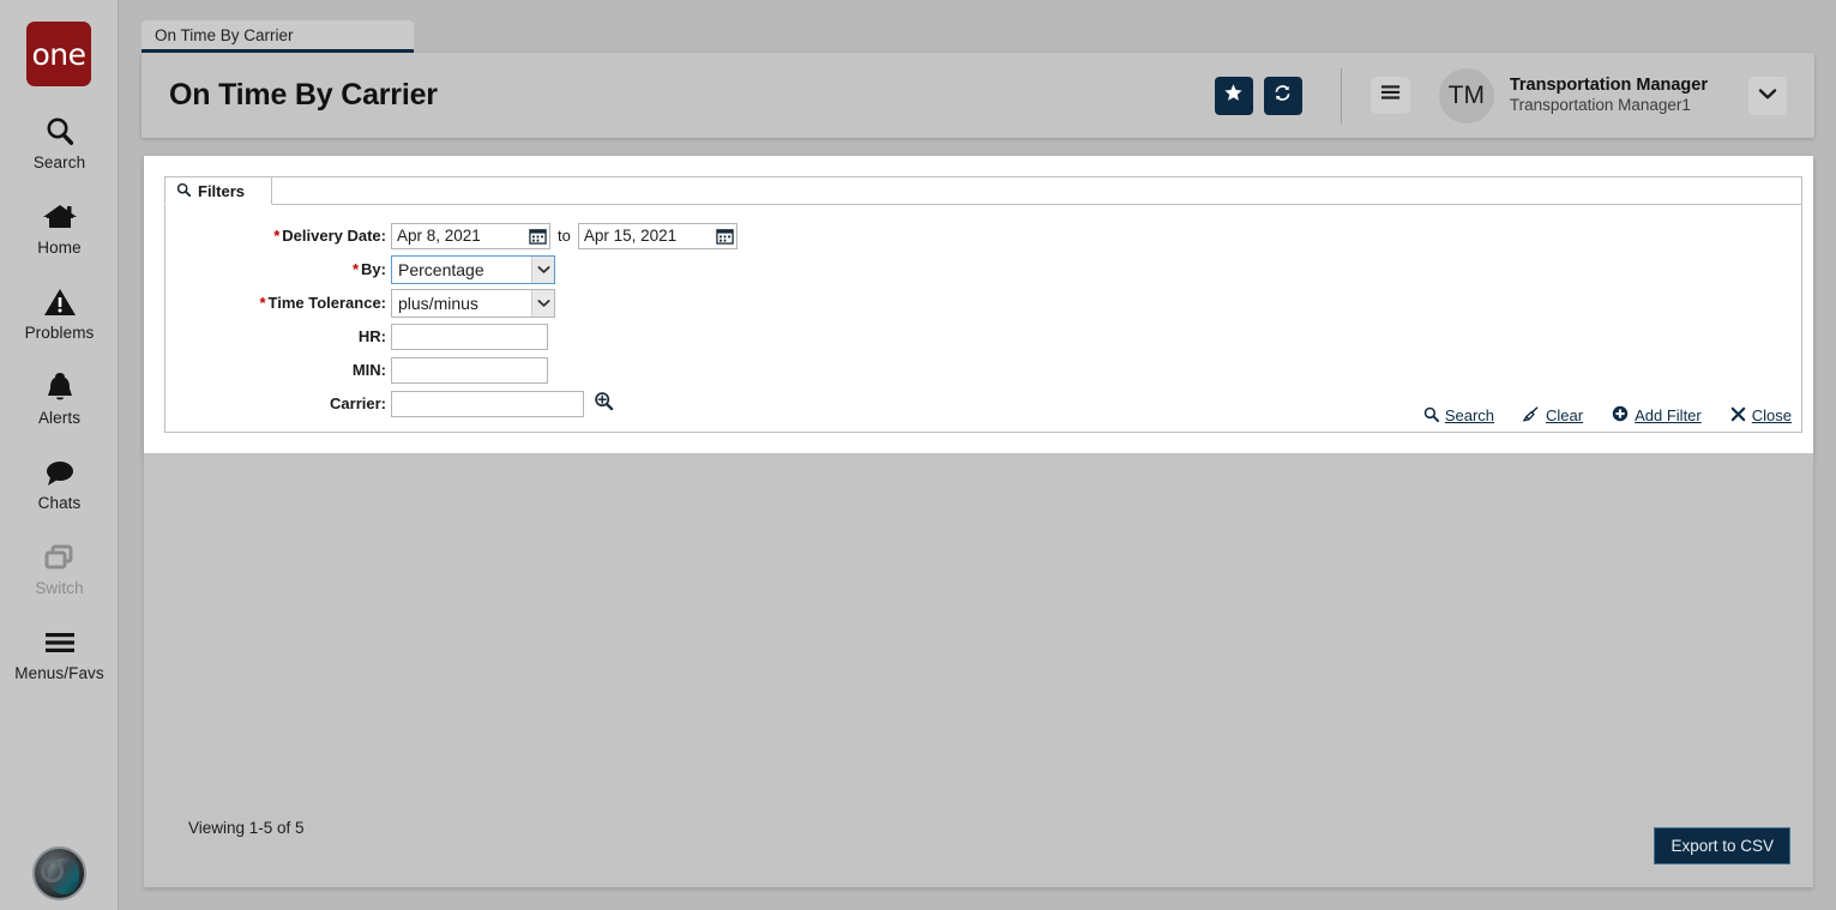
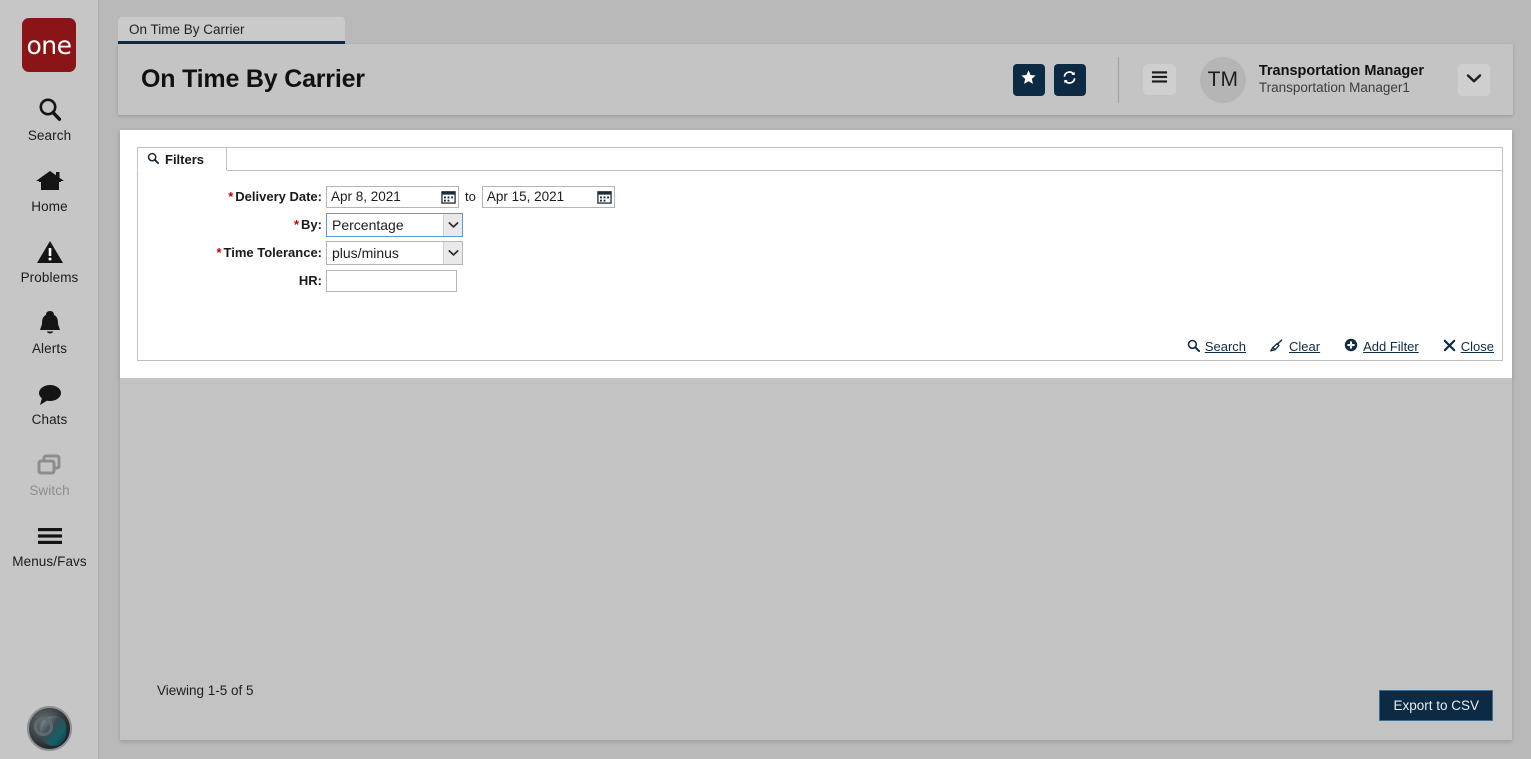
  one
  Search
  Home
  Problems
  Alerts
  Chats
  Switch
  Menus/Favs
  On Time By Carrier
  On Time By Carrier
  TM
  Transportation Manager
  Transportation Manager1
  Filters
  * Delivery Date:
  Apr 8, 2021
  to
  Apr 15, 2021
  * By:
  Percentage
  * Time Tolerance:
  plus/minus
  HR:
- MIN:
- Carrier:
  Search
  Clear
  Add Filter
  Close
  Viewing 1-5 of 5
  Export to CSV
